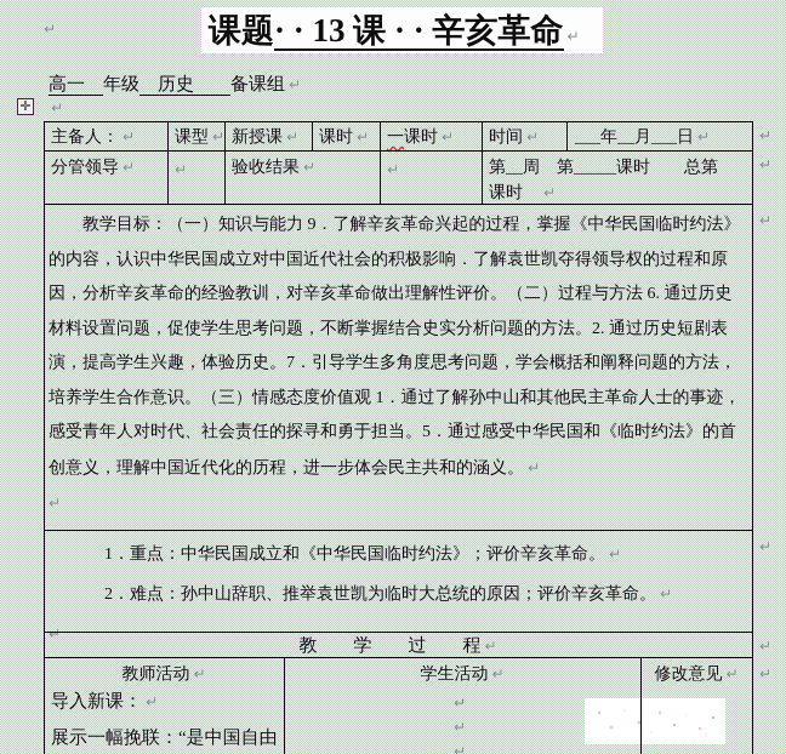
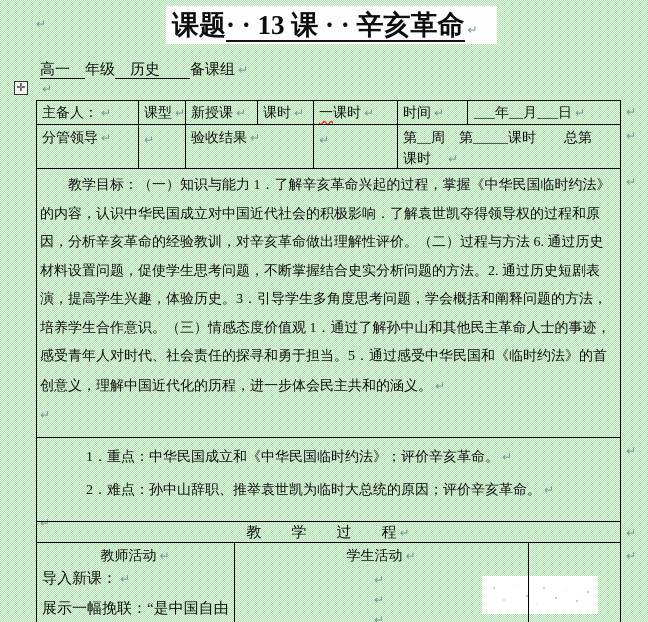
  ↵
  课题· · 13 课 · · 辛亥革命 ↵
  高一 年级 历史 备课组 ↵
  ✛
  ↵
  主备人： ↵
  课型 ↵
  新授课 ↵
  课时 ↵
  一课时 ↵
  时间 ↵
  ___年__月___日 ↵
  分管领导 ↵
  ↵
  验收结果 ↵
  ↵
  第__周 第_____课时 总第
  课时 ↵
- 教学目标：（一）知识与能力 9．了解辛亥革命兴起的过程，掌握《中华民国临时约法》
+ 教学目标：（一）知识与能力 1．了解辛亥革命兴起的过程，掌握《中华民国临时约法》
  的内容，认识中华民国成立对中国近代社会的积极影响．了解袁世凯夺得领导权的过程和原
  因，分析辛亥革命的经验教训，对辛亥革命做出理解性评价。（二）过程与方法 6. 通过历史
  材料设置问题，促使学生思考问题，不断掌握结合史实分析问题的方法。2. 通过历史短剧表
- 演，提高学生兴趣，体验历史。7．引导学生多角度思考问题，学会概括和阐释问题的方法，
+ 演，提高学生兴趣，体验历史。3．引导学生多角度思考问题，学会概括和阐释问题的方法，
  培养学生合作意识。（三）情感态度价值观 1．通过了解孙中山和其他民主革命人士的事迹，
  感受青年人对时代、社会责任的探寻和勇于担当。5．通过感受中华民国和《临时约法》的首
  创意义，理解中国近代化的历程，进一步体会民主共和的涵义。 ↵
  ↵
  1．重点：中华民国成立和《中华民国临时约法》；评价辛亥革命。 ↵
  2．难点：孙中山辞职、推举袁世凯为临时大总统的原因；评价辛亥革命。 ↵
  ↵
  教 学 过 程 ↵
  教师活动 ↵
  学生活动 ↵
- 修改意见 ↵
  导入新课： ↵
  展示一幅挽联：“是中国自由
  ↵
  ↵
  ↵
  ↵
  ↵
  ↵
  ↵
  ↵
  ↵
